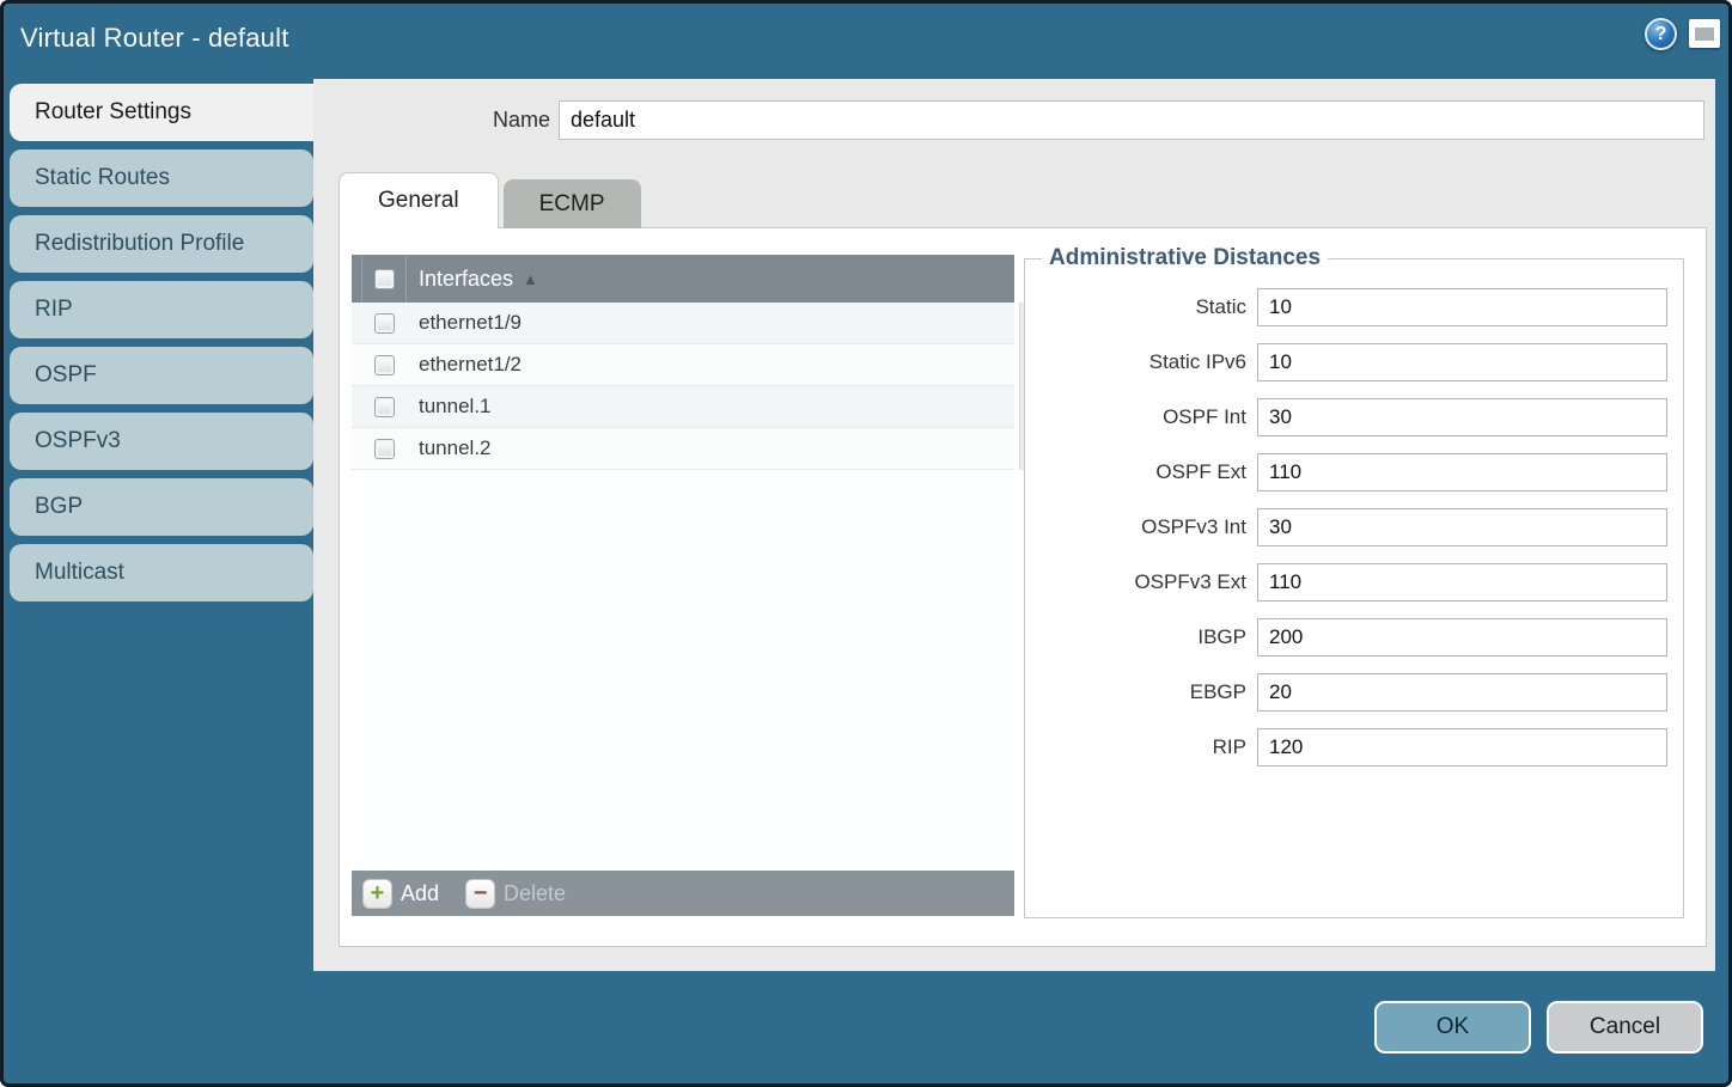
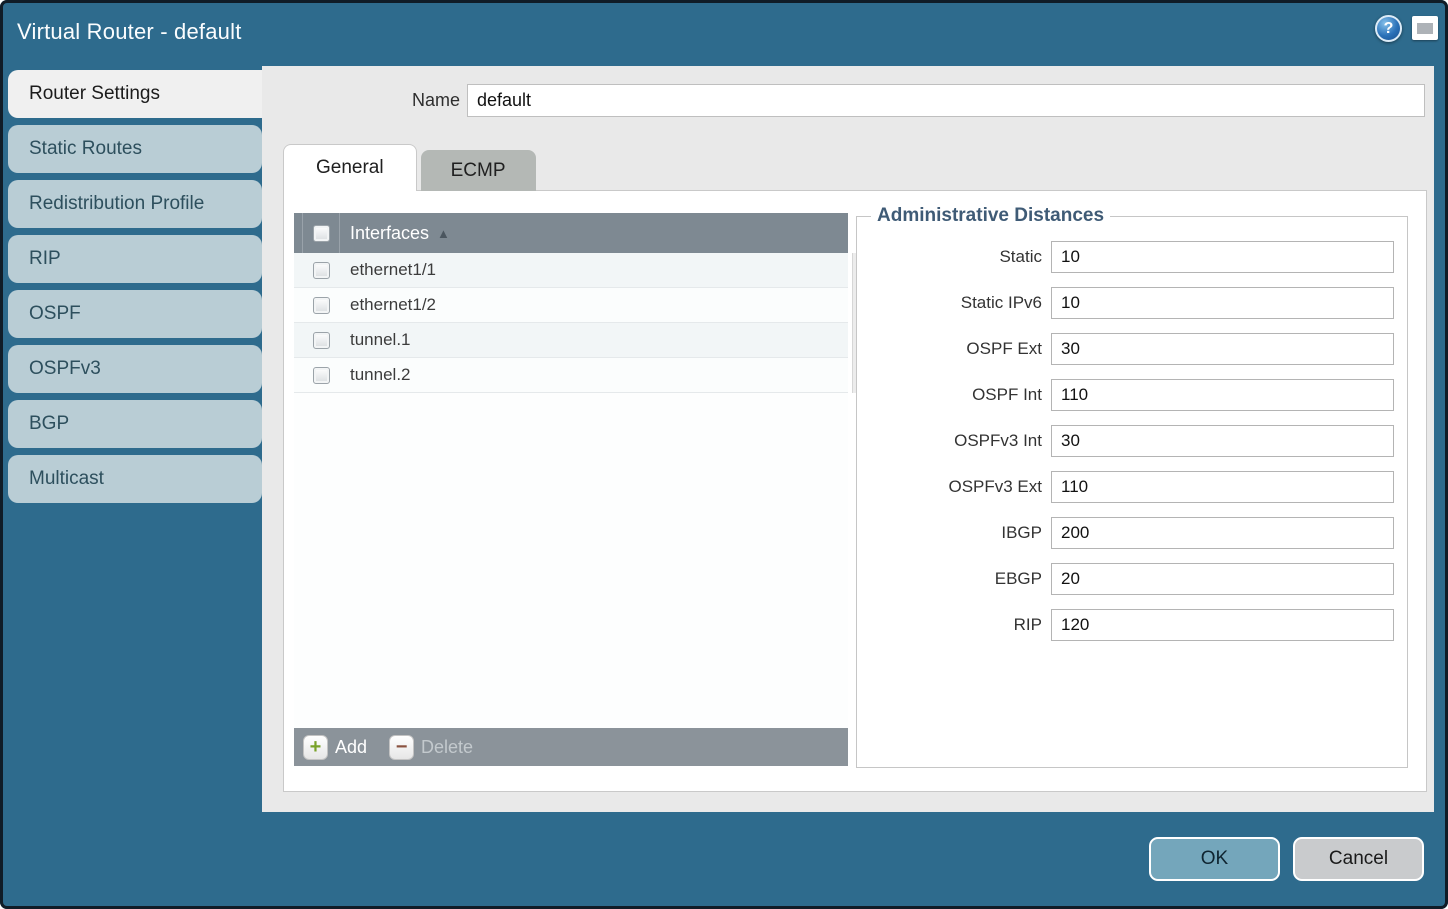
  Virtual Router - default
  ?
  Router Settings
  Static Routes
  Redistribution Profile
  RIP
  OSPF
  OSPFv3
  BGP
  Multicast
  Name
  default
  General
  ECMP
  Interfaces
  ▲
- ethernet1/9
+ ethernet1/1
  ethernet1/2
  tunnel.1
  tunnel.2
  +
  Add
  −
  Delete
  Administrative Distances
  Static
  10
  Static IPv6
  10
- OSPF Int
+ OSPF Ext
  30
- OSPF Ext
+ OSPF Int
  110
  OSPFv3 Int
  30
  OSPFv3 Ext
  110
  IBGP
  200
  EBGP
  20
  RIP
  120
  OK
  Cancel
